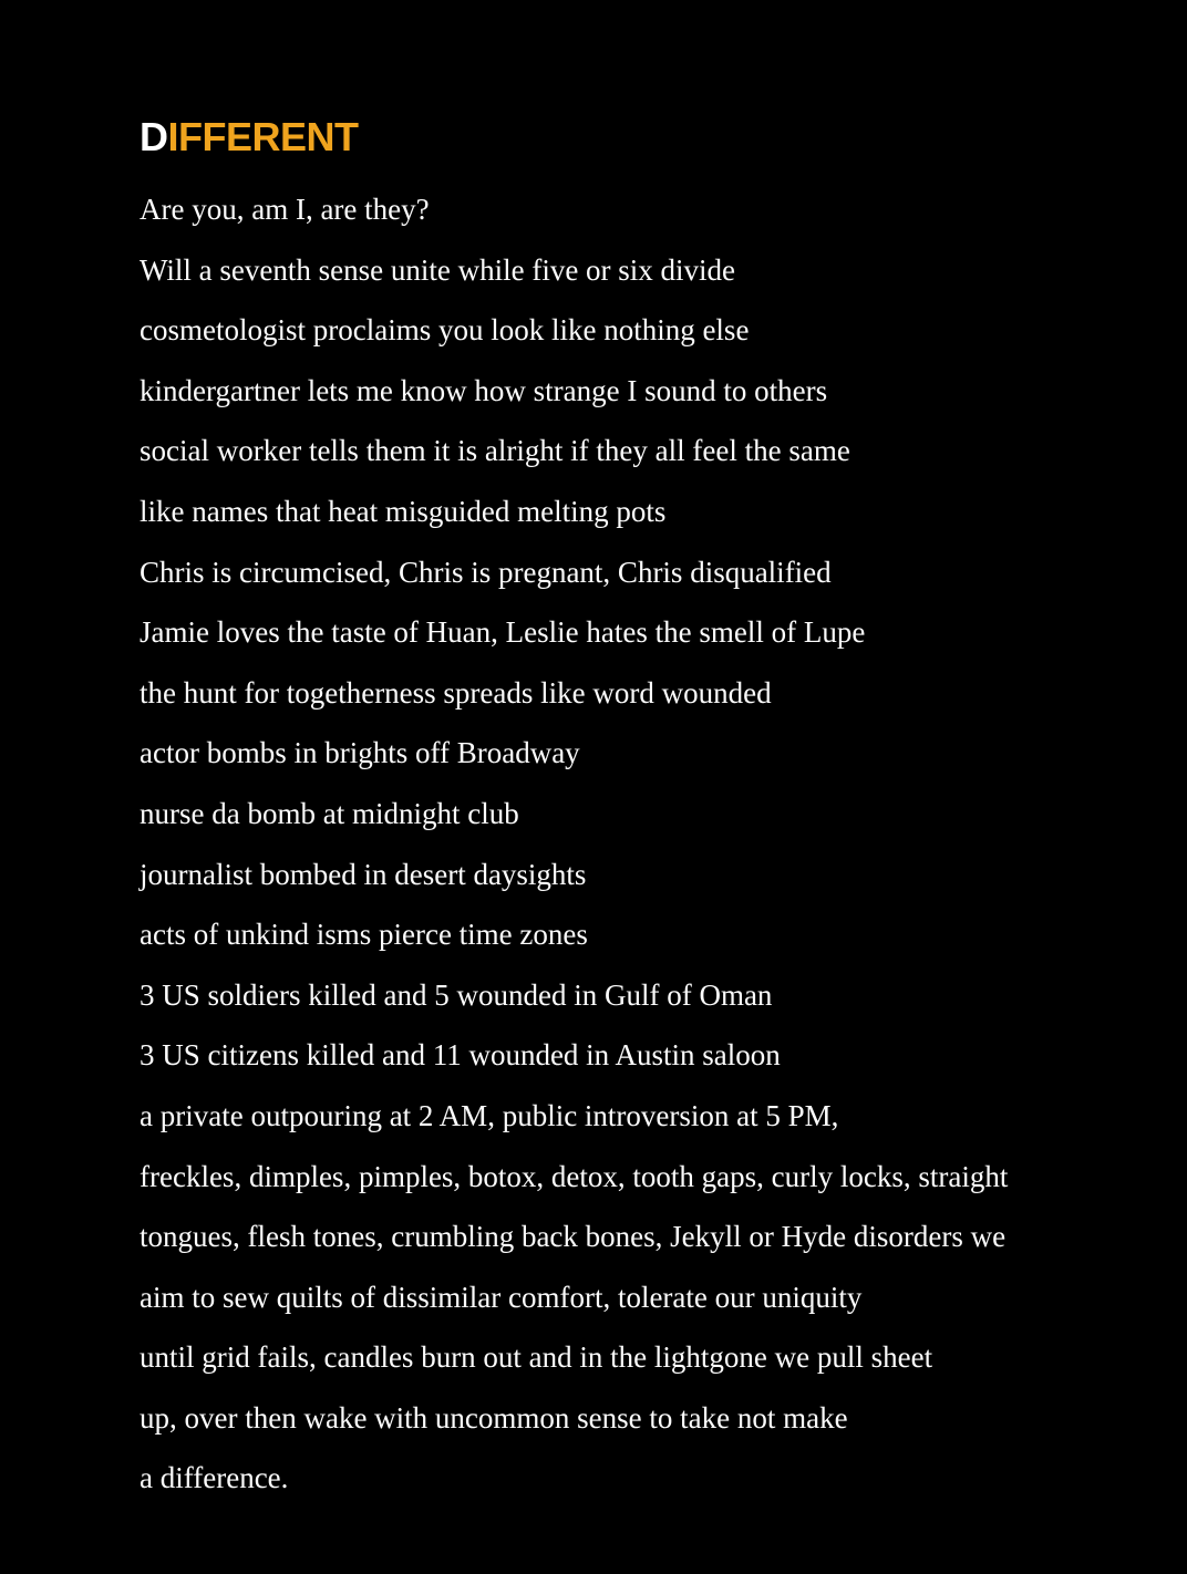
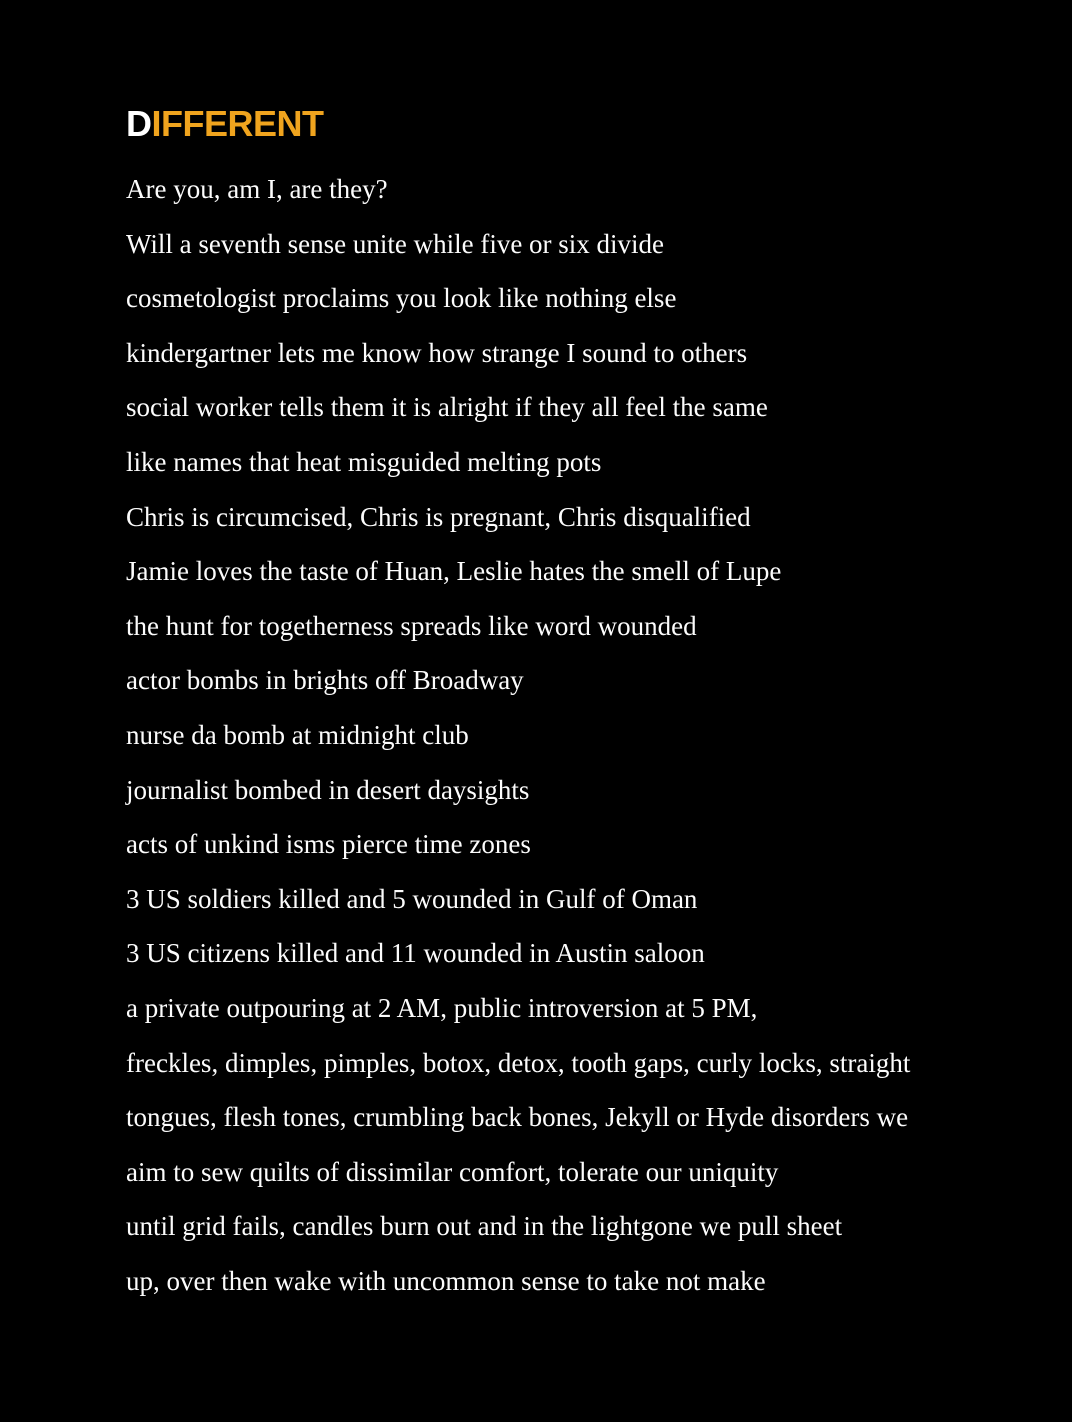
  DIFFERENT
  Are you, am I, are they?
  Will a seventh sense unite while five or six divide
  cosmetologist proclaims you look like nothing else
  kindergartner lets me know how strange I sound to others
  social worker tells them it is alright if they all feel the same
  like names that heat misguided melting pots
  Chris is circumcised, Chris is pregnant, Chris disqualified
  Jamie loves the taste of Huan, Leslie hates the smell of Lupe
  the hunt for togetherness spreads like word wounded
  actor bombs in brights off Broadway
  nurse da bomb at midnight club
  journalist bombed in desert daysights
  acts of unkind isms pierce time zones
  3 US soldiers killed and 5 wounded in Gulf of Oman
  3 US citizens killed and 11 wounded in Austin saloon
  a private outpouring at 2 AM, public introversion at 5 PM,
  freckles, dimples, pimples, botox, detox, tooth gaps, curly locks, straight
  tongues, flesh tones, crumbling back bones, Jekyll or Hyde disorders we
  aim to sew quilts of dissimilar comfort, tolerate our uniquity
  until grid fails, candles burn out and in the lightgone we pull sheet
  up, over then wake with uncommon sense to take not make
- a difference.
